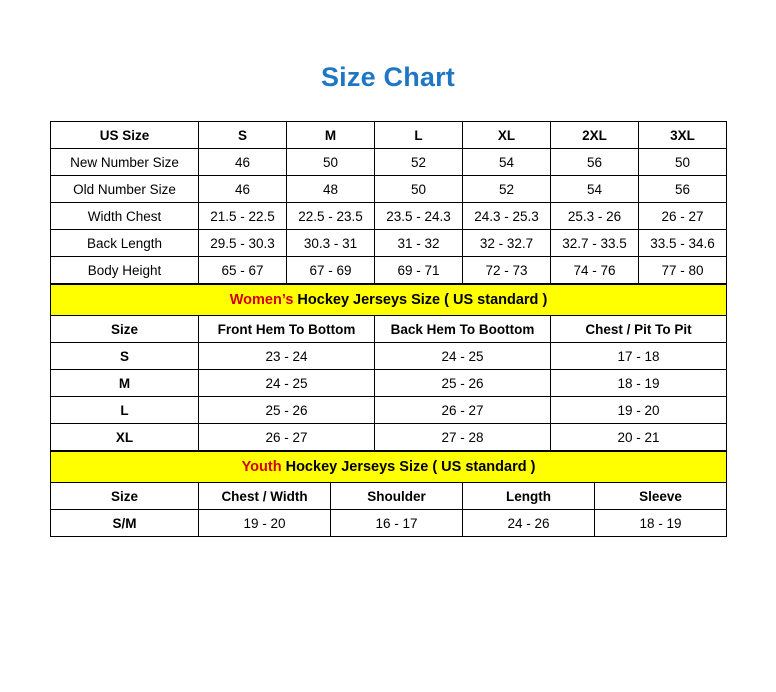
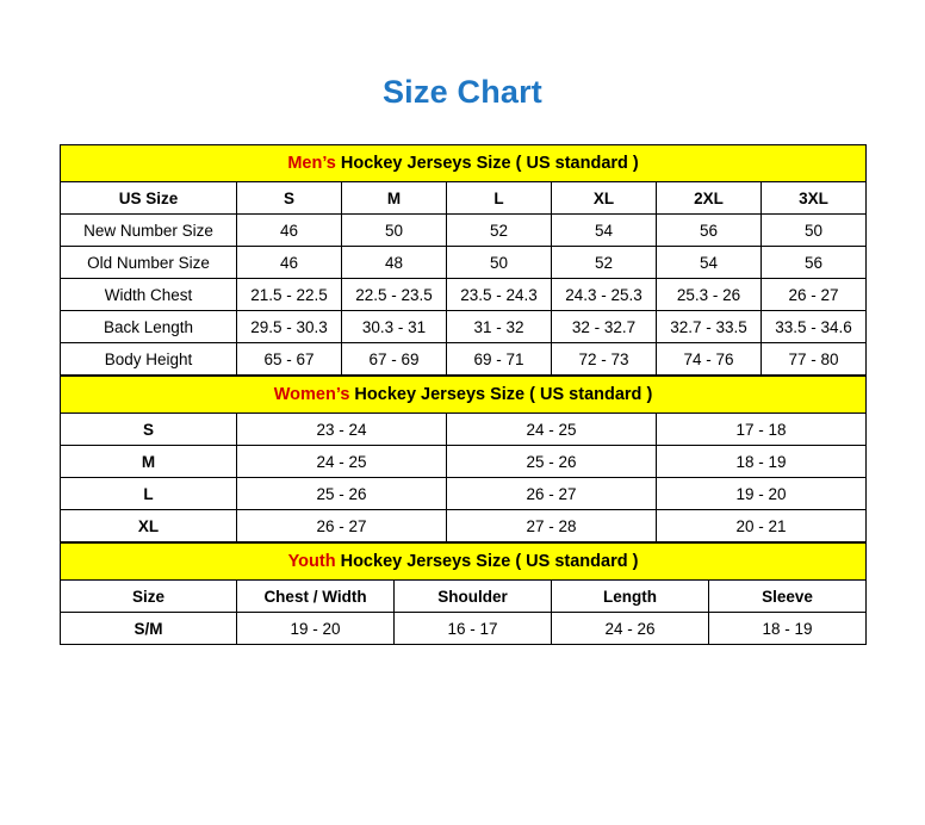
  Size Chart
+ Men’s Hockey Jerseys Size ( US standard )
  US Size	S	M	L	XL	2XL	3XL
  New Number Size	46	50	52	54	56	50
  Old Number Size	46	48	50	52	54	56
  Width Chest	21.5 - 22.5	22.5 - 23.5	23.5 - 24.3	24.3 - 25.3	25.3 - 26	26 - 27
  Back Length	29.5 - 30.3	30.3 - 31	31 - 32	32 - 32.7	32.7 - 33.5	33.5 - 34.6
  Body Height	65 - 67	67 - 69	69 - 71	72 - 73	74 - 76	77 - 80
  Women’s Hockey Jerseys Size ( US standard )
- Size	Front Hem To Bottom	Back Hem To Boottom	Chest / Pit To Pit
  S	23 - 24	24 - 25	17 - 18
  M	24 - 25	25 - 26	18 - 19
  L	25 - 26	26 - 27	19 - 20
  XL	26 - 27	27 - 28	20 - 21
  Youth Hockey Jerseys Size ( US standard )
  Size	Chest / Width	Shoulder	Length	Sleeve
  S/M	19 - 20	16 - 17	24 - 26	18 - 19
